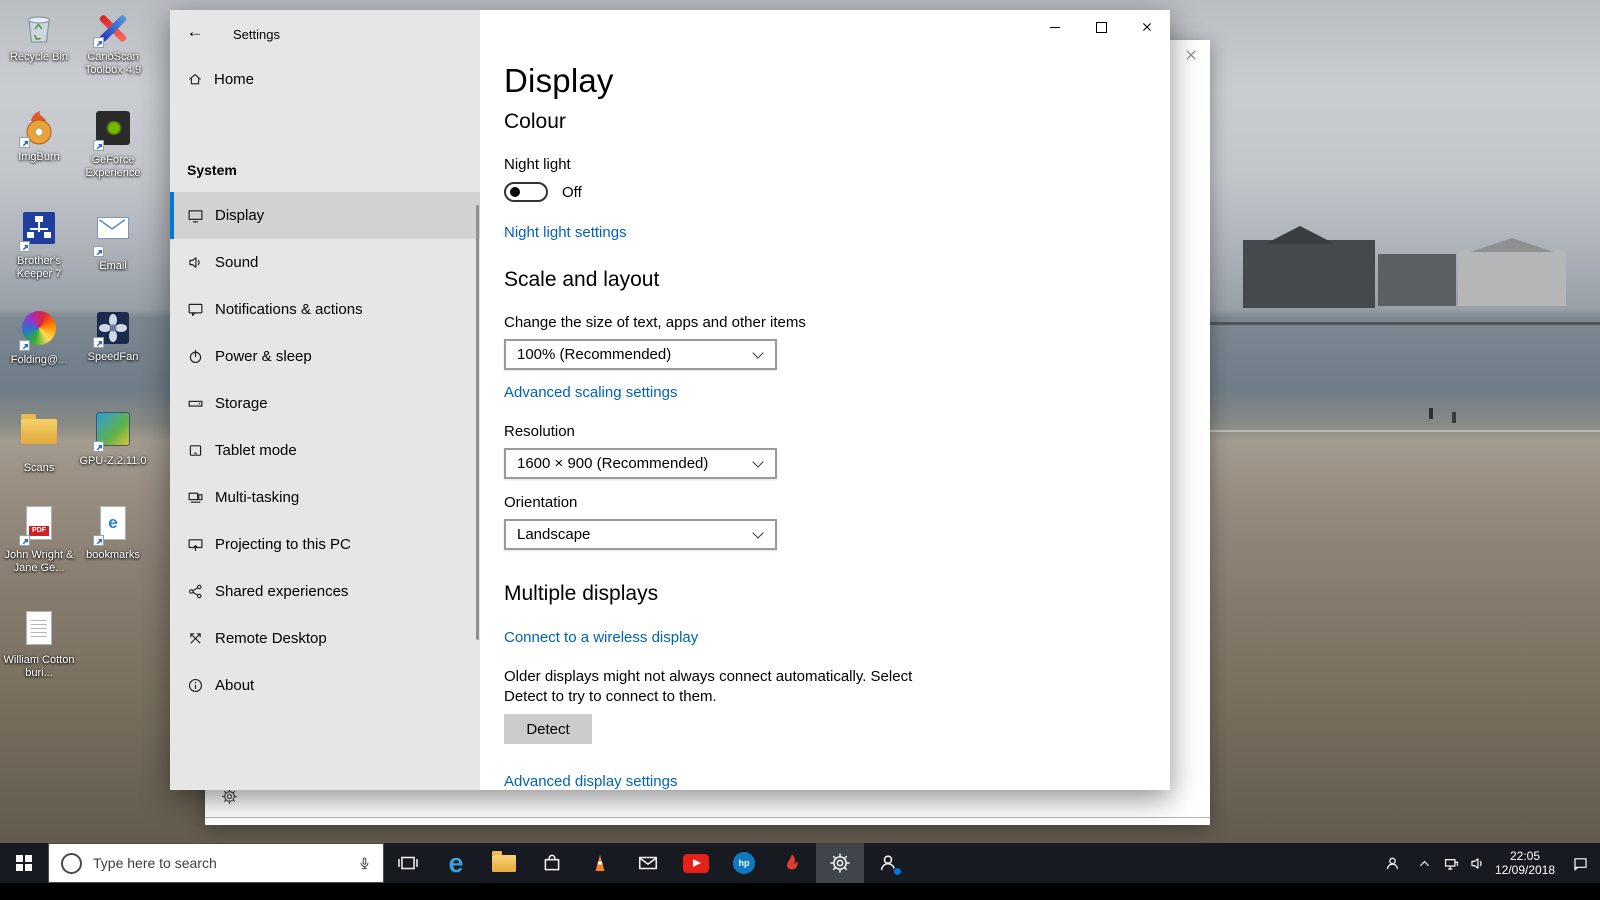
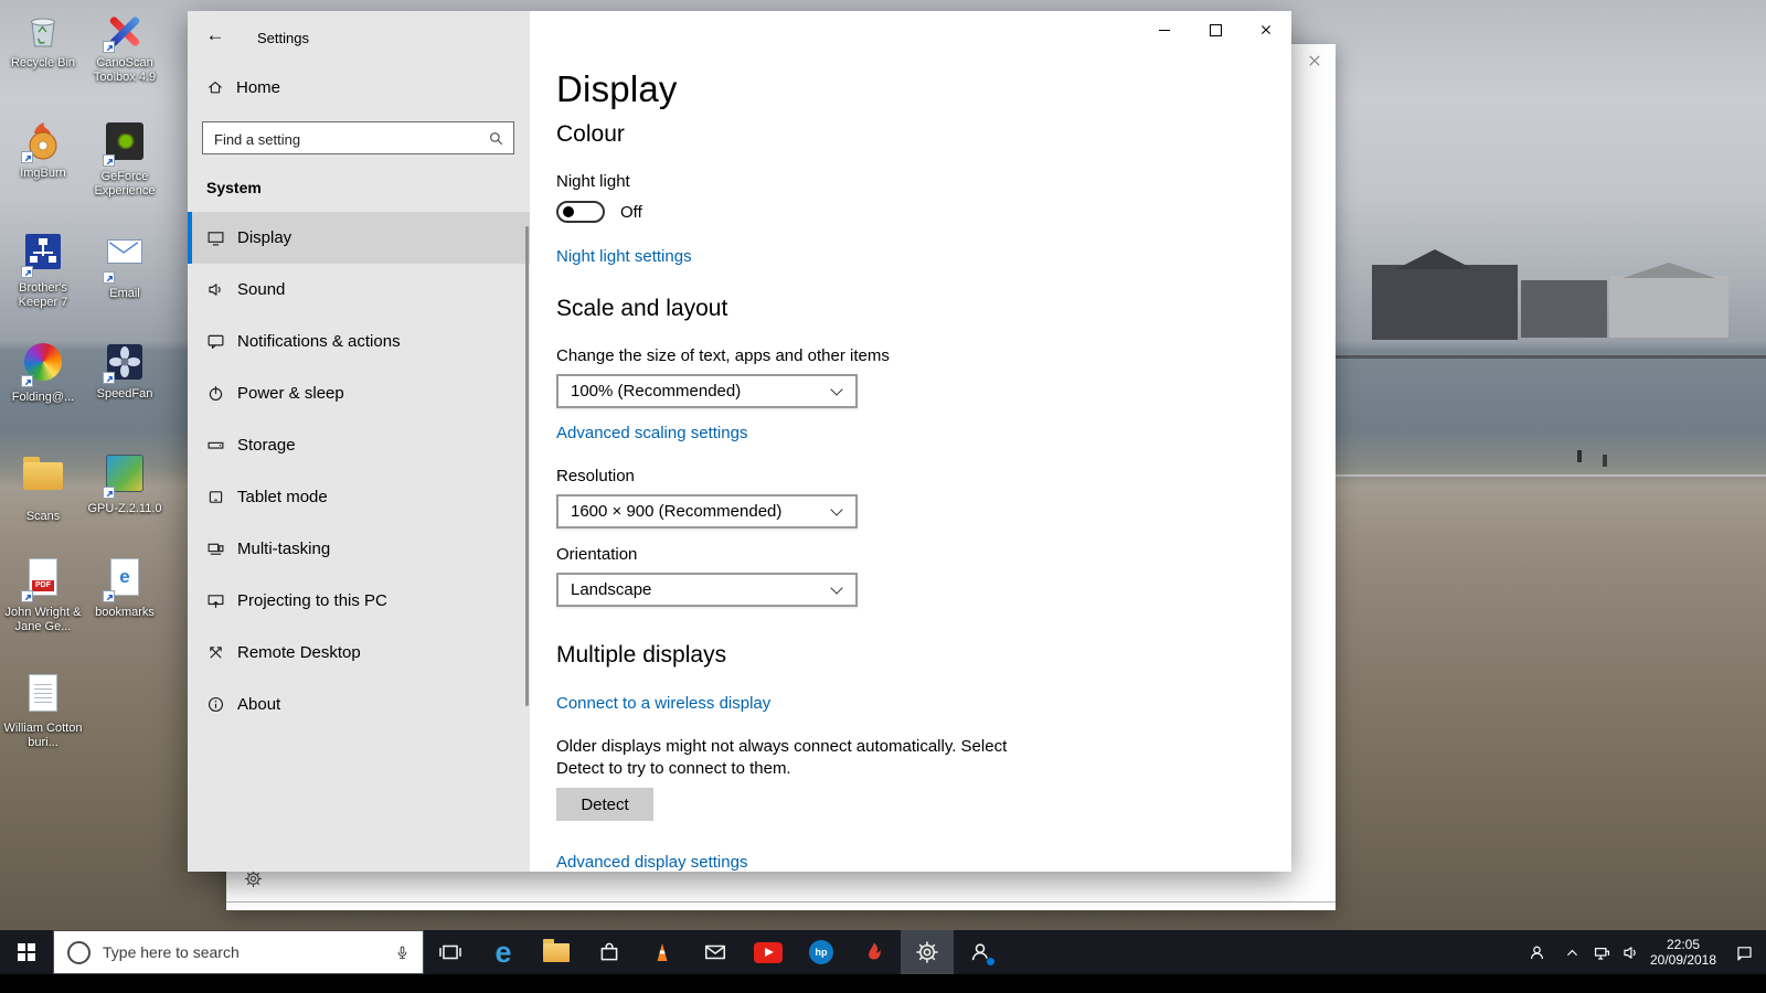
  Recycle Bin
  ImgBurn
  Brother's Keeper 7
  Folding@...
  Scans
  John Wright & Jane Ge...
  William Cotton buri...
  CanoScan Toolbox 4.9
  GeForce Experience
  Email
  SpeedFan
  GPU-Z.2.11.0
  e
  bookmarks
  ←
  Settings
  Home
+ Find a setting
  System
  Display
  Sound
  Notifications & actions
  Power & sleep
  Storage
  Tablet mode
  Multi-tasking
  Projecting to this PC
- Shared experiences
  Remote Desktop
  About
  Display
  Colour
  Night light
  Off
  Night light settings
  Scale and layout
  Change the size of text, apps and other items
  100% (Recommended)
  Advanced scaling settings
  Resolution
  1600 × 900 (Recommended)
  Orientation
  Landscape
  Multiple displays
  Connect to a wireless display
  Older displays might not always connect automatically. Select Detect to try to connect to them.
  Detect
  Advanced display settings
  Type here to search
  e
  hp
  22:05
- 12/09/2018
+ 20/09/2018
